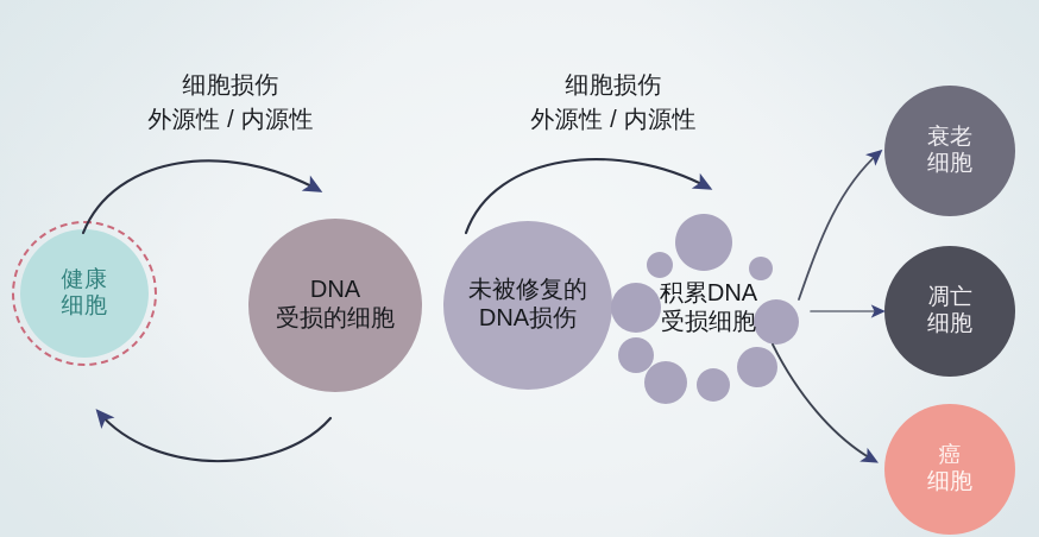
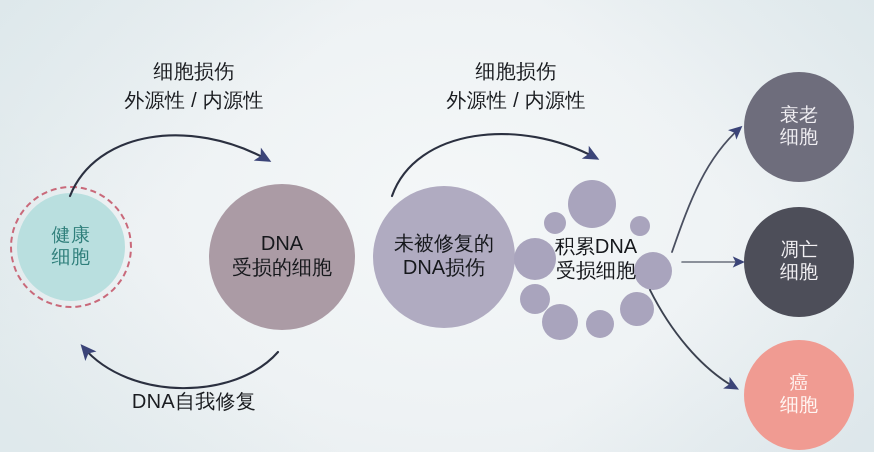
  健康
  细胞
  DNA
  受损的细胞
  未被修复的
  DNA损伤
  积累DNA
  受损细胞
  衰老
  细胞
  凋亡
  细胞
  癌
  细胞
  细胞损伤
  外源性 / 内源性
  细胞损伤
  外源性 / 内源性
+ DNA自我修复
